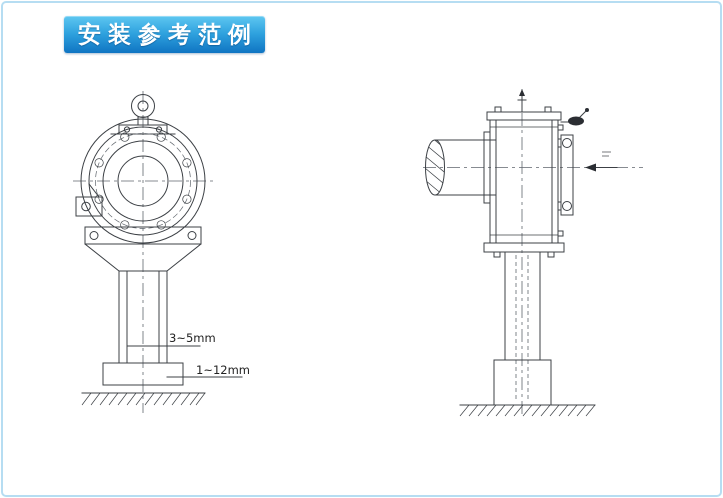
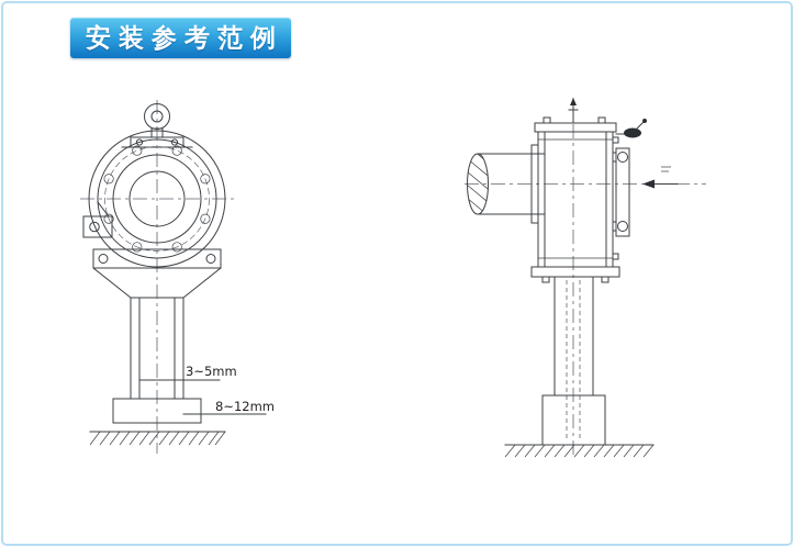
  安装参考范例
  3~5mm
- 1~12mm
+ 8~12mm
